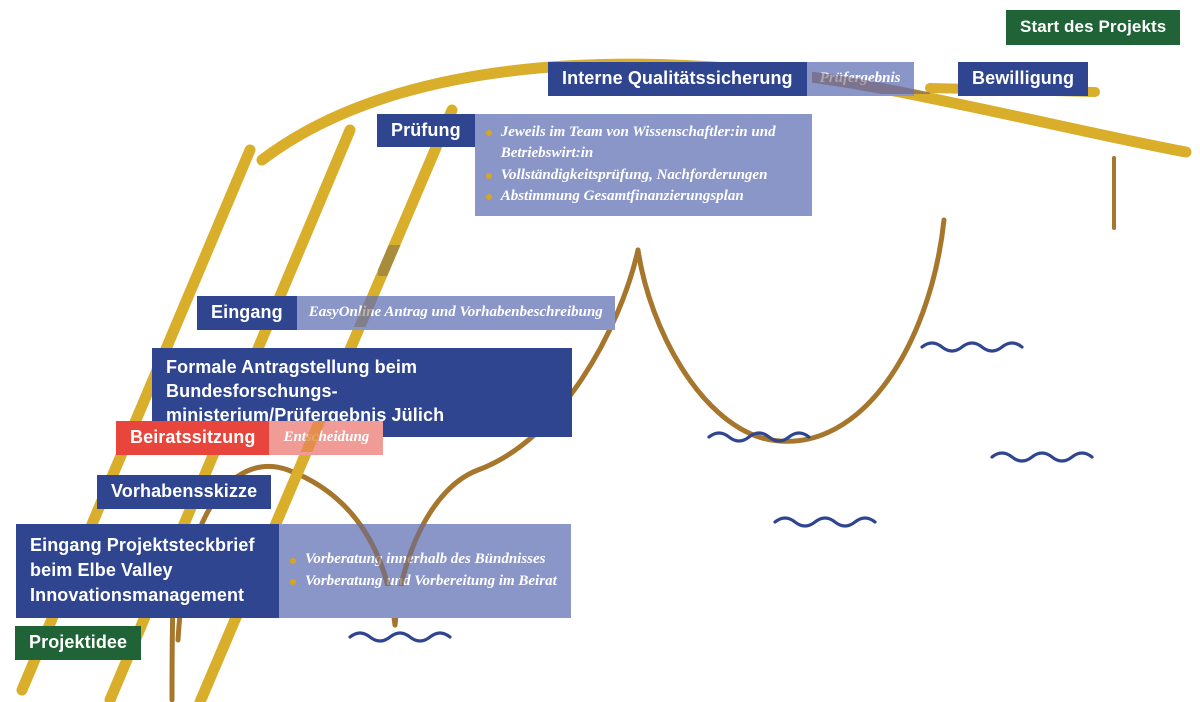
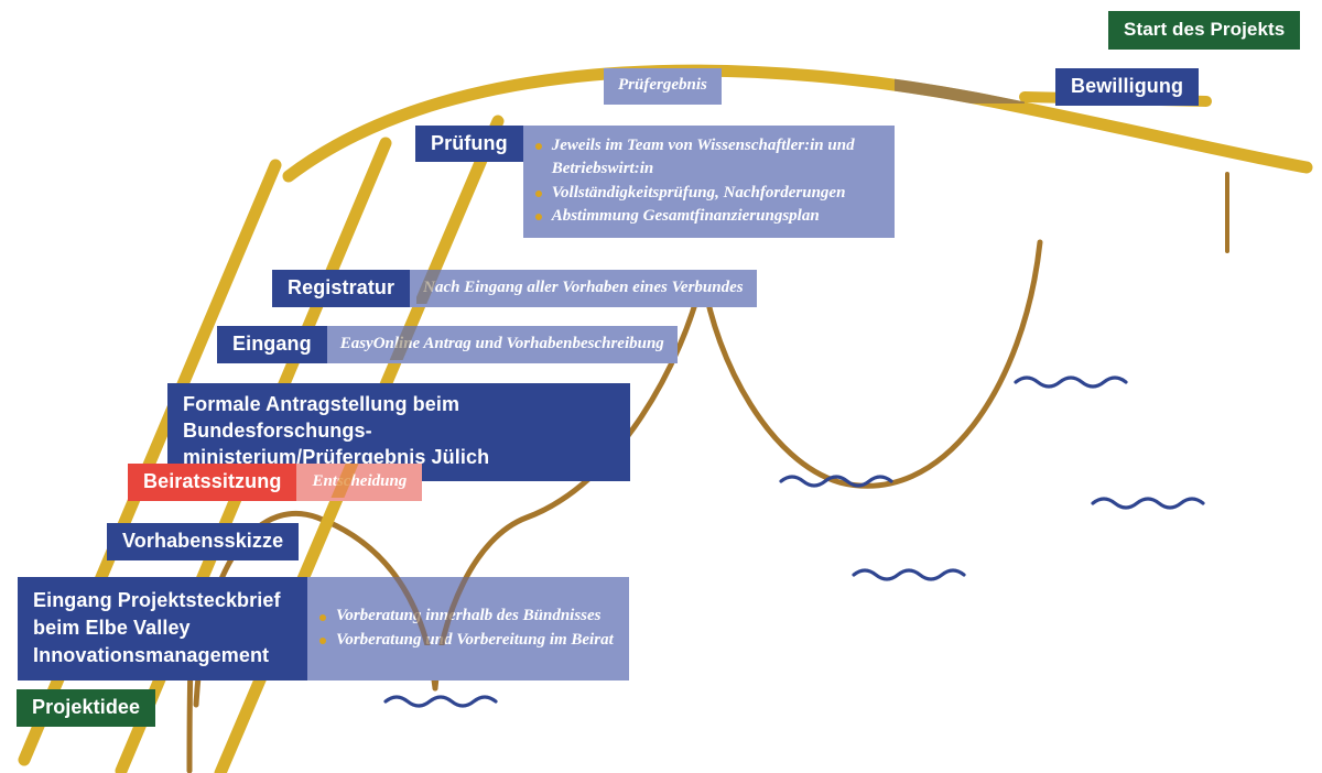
  Start des Projekts
- Interne Qualitätssicherung
  Prüfergebnis
  Bewilligung
  Prüfung
  Jeweils im Team von Wissenschaftler:in und Betriebswirt:in
  Vollständigkeitsprüfung, Nachforderungen
  Abstimmung Gesamtfinanzierungsplan
+ Registratur
+ Nach Eingang aller Vorhaben eines Verbundes
  Eingang
  EasyOnline Antrag und Vorhabenbeschreibung
  Formale Antragstellung beim Bundesforschungs-ministerium/Prüfergebnis Jülich
  Beiratssitzung
  Entscheidung
  Vorhabensskizze
  Eingang Projektsteckbrief beim Elbe Valley Innovationsmanagement
  Vorberatung innerhalb des Bündnisses
  Vorberatung und Vorbereitung im Beirat
  Projektidee
